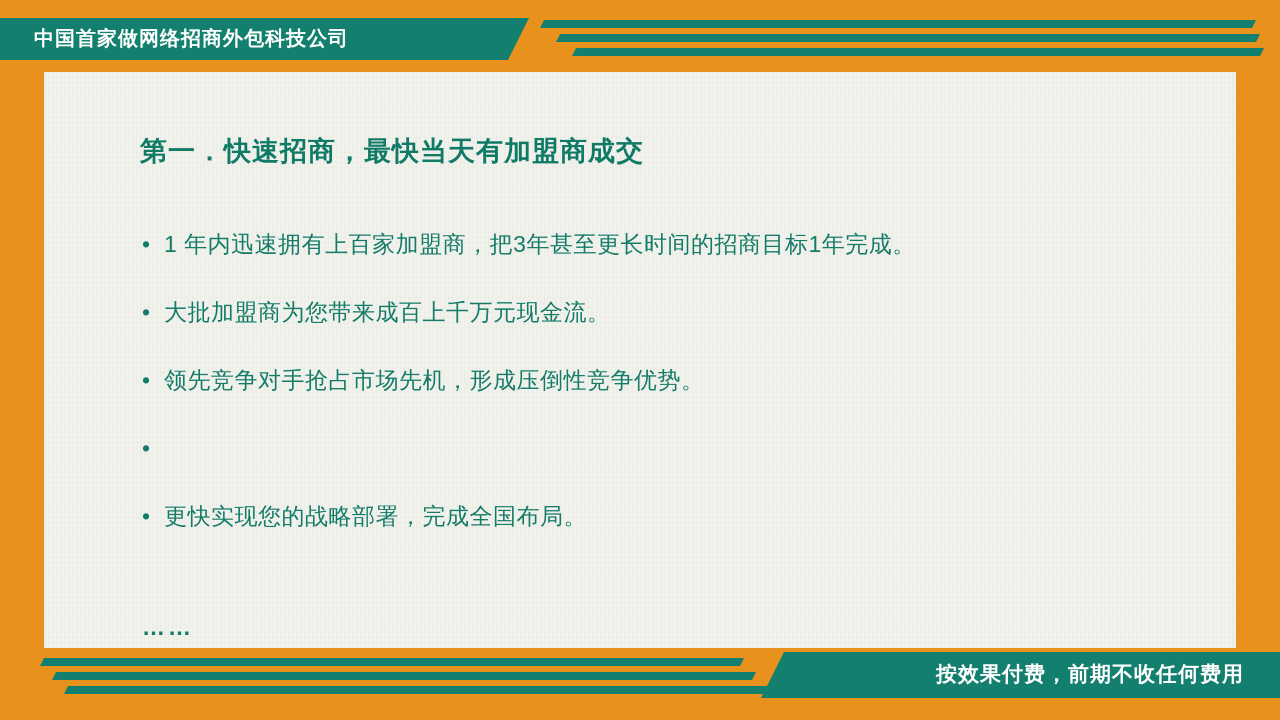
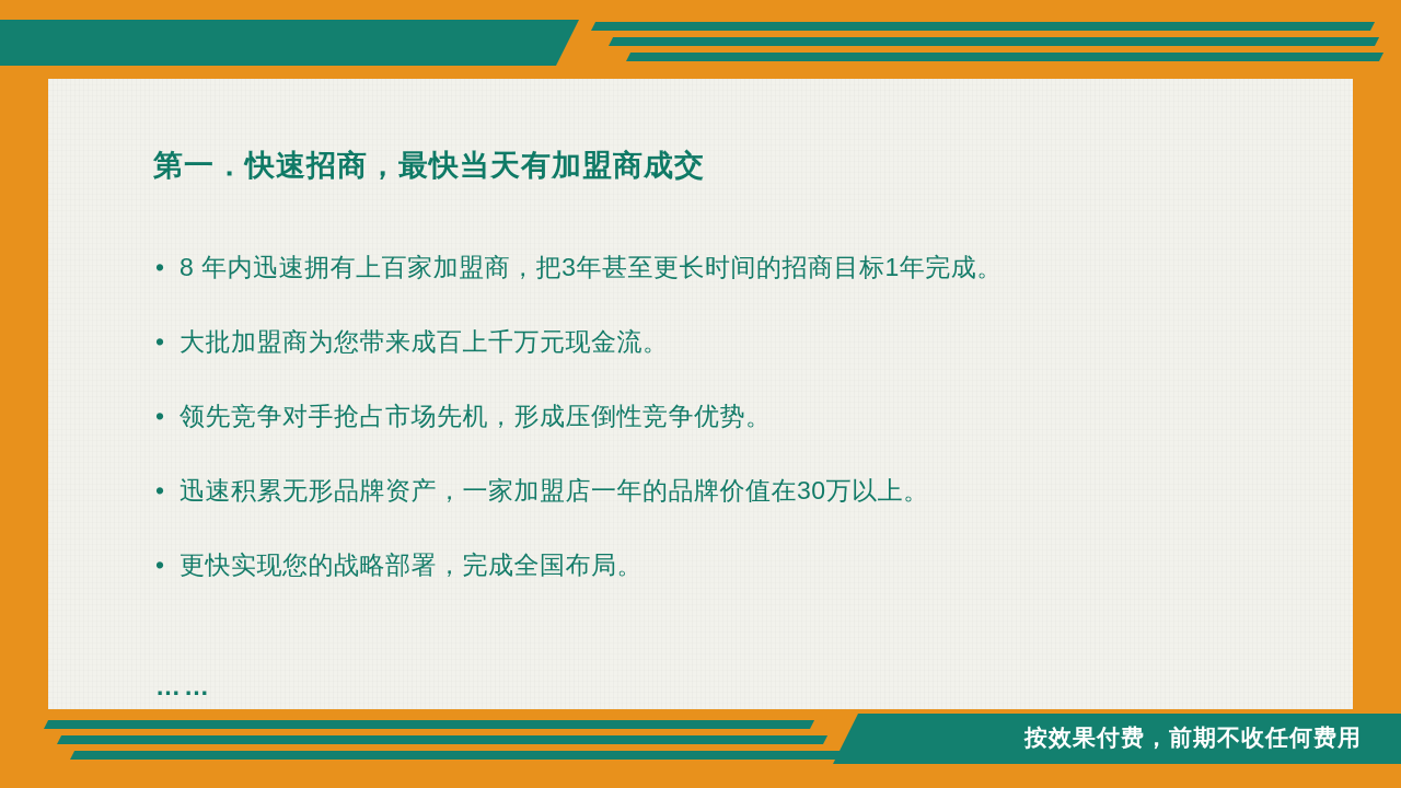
- 中国首家做网络招商外包科技公司
  第一．快速招商，最快当天有加盟商成交
  •
- 1 年内迅速拥有上百家加盟商，把3年甚至更长时间的招商目标1年完成。
+ 8 年内迅速拥有上百家加盟商，把3年甚至更长时间的招商目标1年完成。
  •
  大批加盟商为您带来成百上千万元现金流。
  •
  领先竞争对手抢占市场先机，形成压倒性竞争优势。
  •
+ 迅速积累无形品牌资产，一家加盟店一年的品牌价值在30万以上。
  •
  更快实现您的战略部署，完成全国布局。
  ……
  按效果付费，前期不收任何费用
